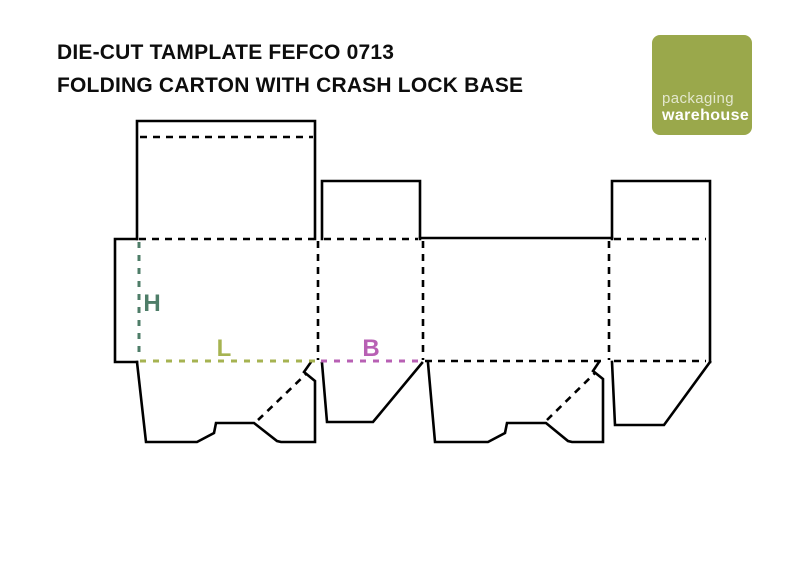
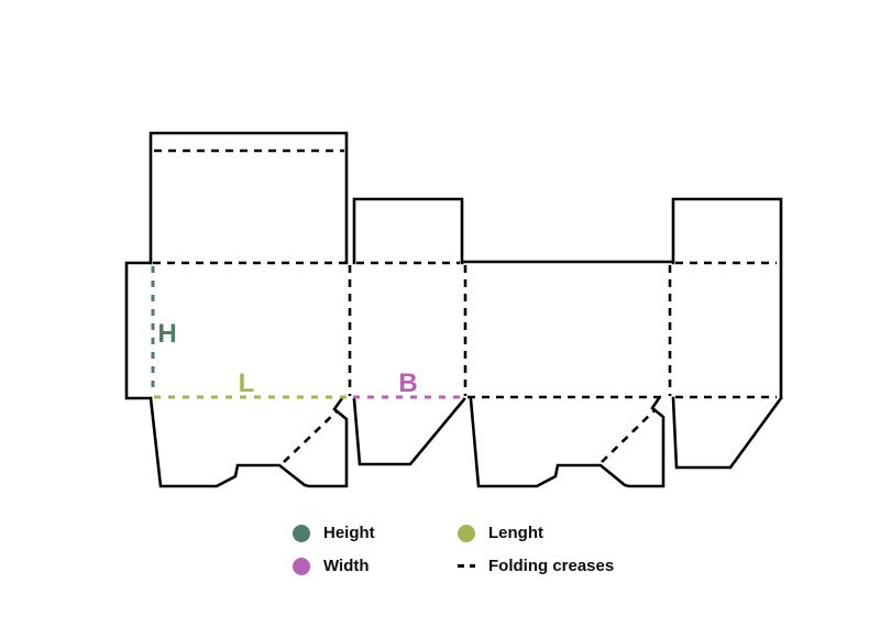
- DIE-CUT TAMPLATE FEFCO 0713
- FOLDING CARTON WITH CRASH LOCK BASE
- packaging
- warehouse
  H
  L
  B
+ Height
+ Lenght
+ Width
+ Folding creases
